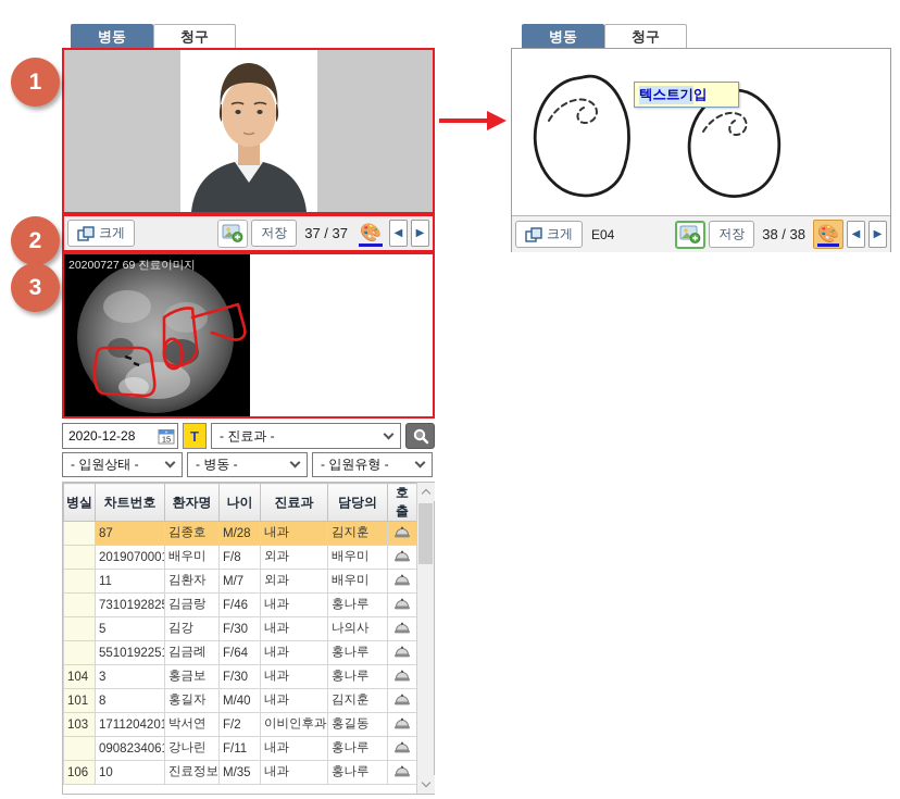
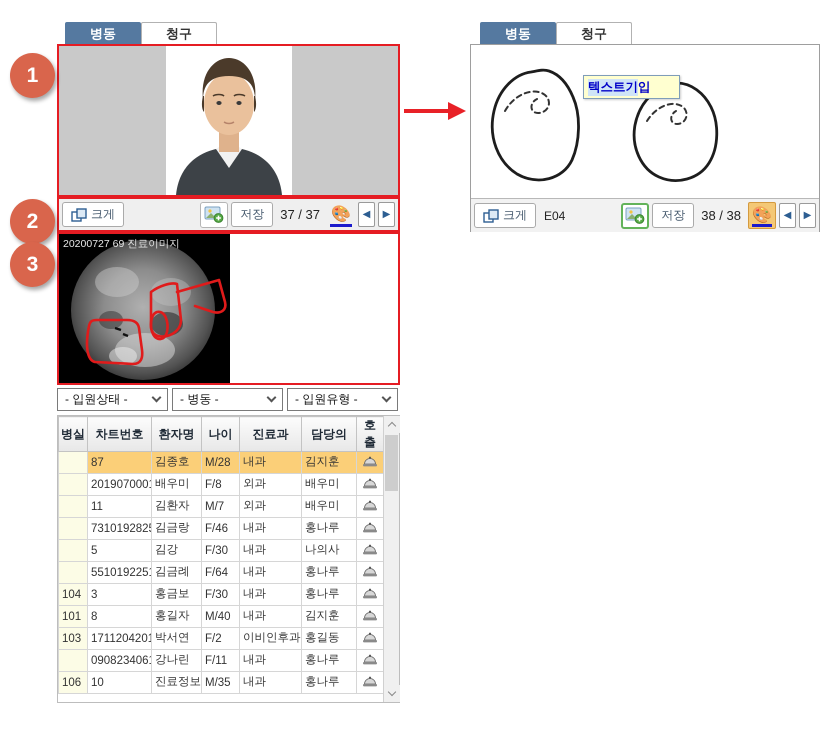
  1
  2
  3
  병동
  청구
  크게
  저장
  37 / 37
  🎨
  ◀
  ▶
  20200727 69 진료이미지
- 2020-12-28
- 15
- T
- - 진료과 -
  - 입원상태 -
  - 병동 -
  - 입원유형 -
  병실	차트번호	환자명	나이	진료과	담당의	호출
  	87	김종호	M/28	내과	김지훈
  	201907000	배우미	F/8	외과	배우미
  	11	김환자	M/7	외과	배우미
  	731019282	김금랑	F/46	내과	홍나루
  	5	김강	F/30	내과	나의사
  	551019225	김금례	F/64	내과	홍나루
  104	3	홍금보	F/30	내과	홍나루
  101	8	홍길자	M/40	내과	김지훈
  103	1711204201	박서연	F/2	이비인후과	홍길동
  	090823406	강나린	F/11	내과	홍나루
  106	10	진료정보	M/35	내과	홍나루
  병동
  청구
  텍스트기
  입
  크게
  E04
  저장
  38 / 38
  🎨
  ◀
  ▶
